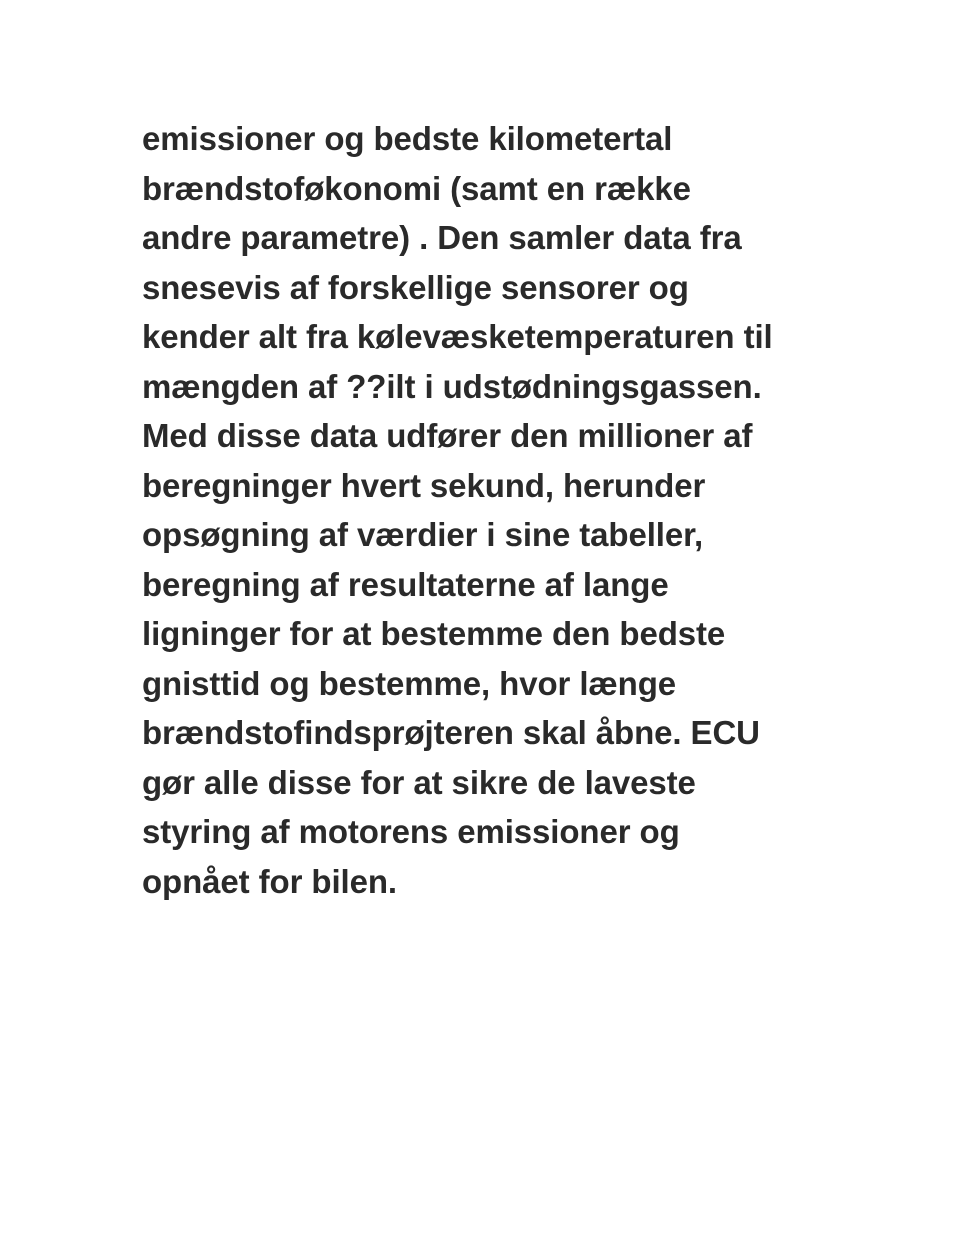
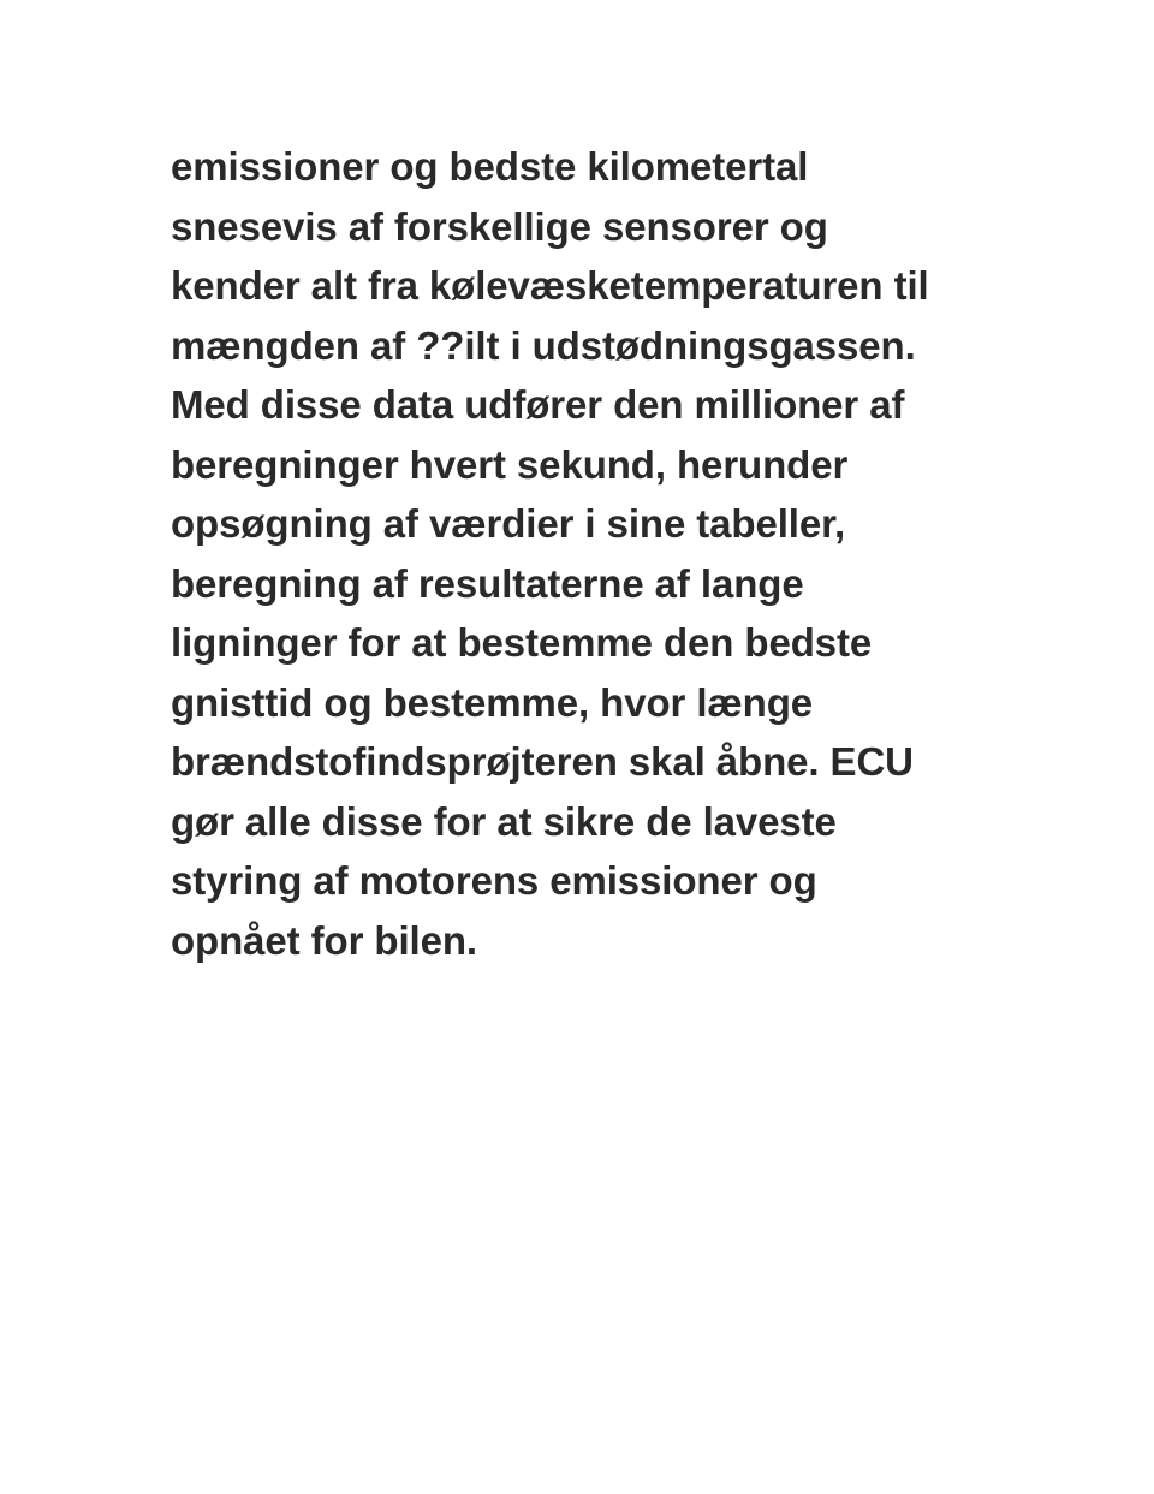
  emissioner og bedste kilometertal
- brændstoføkonomi (samt en række
- andre parametre) . Den samler data fra
  snesevis af forskellige sensorer og
  kender alt fra kølevæsketemperaturen til
  mængden af ??ilt i udstødningsgassen.
  Med disse data udfører den millioner af
  beregninger hvert sekund, herunder
  opsøgning af værdier i sine tabeller,
  beregning af resultaterne af lange
  ligninger for at bestemme den bedste
  gnisttid og bestemme, hvor længe
  brændstofindsprøjteren skal åbne. ECU
  gør alle disse for at sikre de laveste
  styring af motorens emissioner og
  opnået for bilen.
